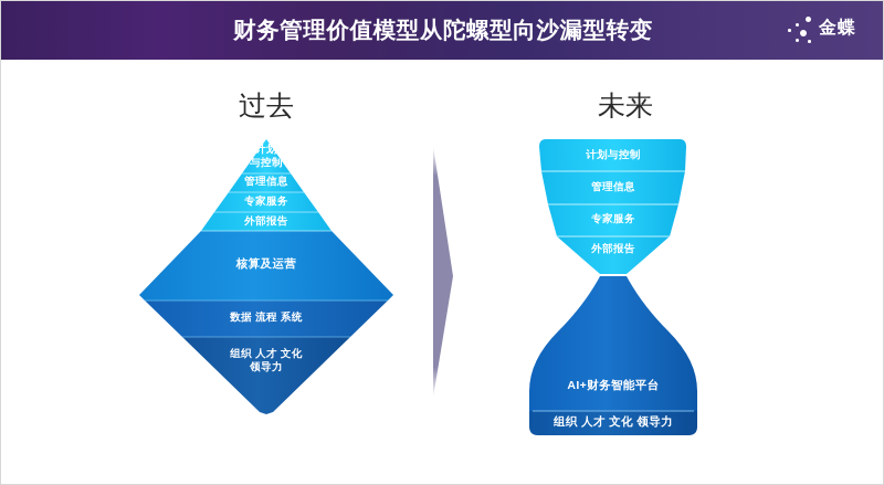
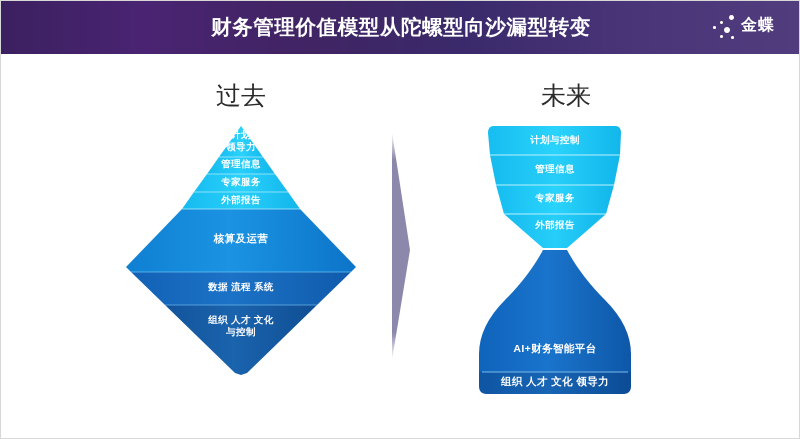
  财务管理价值模型从陀螺型向沙漏型转变
  金蝶
  过去
  未来
  计划
- 与控制
+ 领导力
  管理信息
  专家服务
  外部报告
  核算及运营
  数据 流程 系统
  组织 人才 文化
- 领导力
+ 与控制
  计划与控制
  管理信息
  专家服务
  外部报告
  AI+财务智能平台
  组织 人才 文化 领导力
